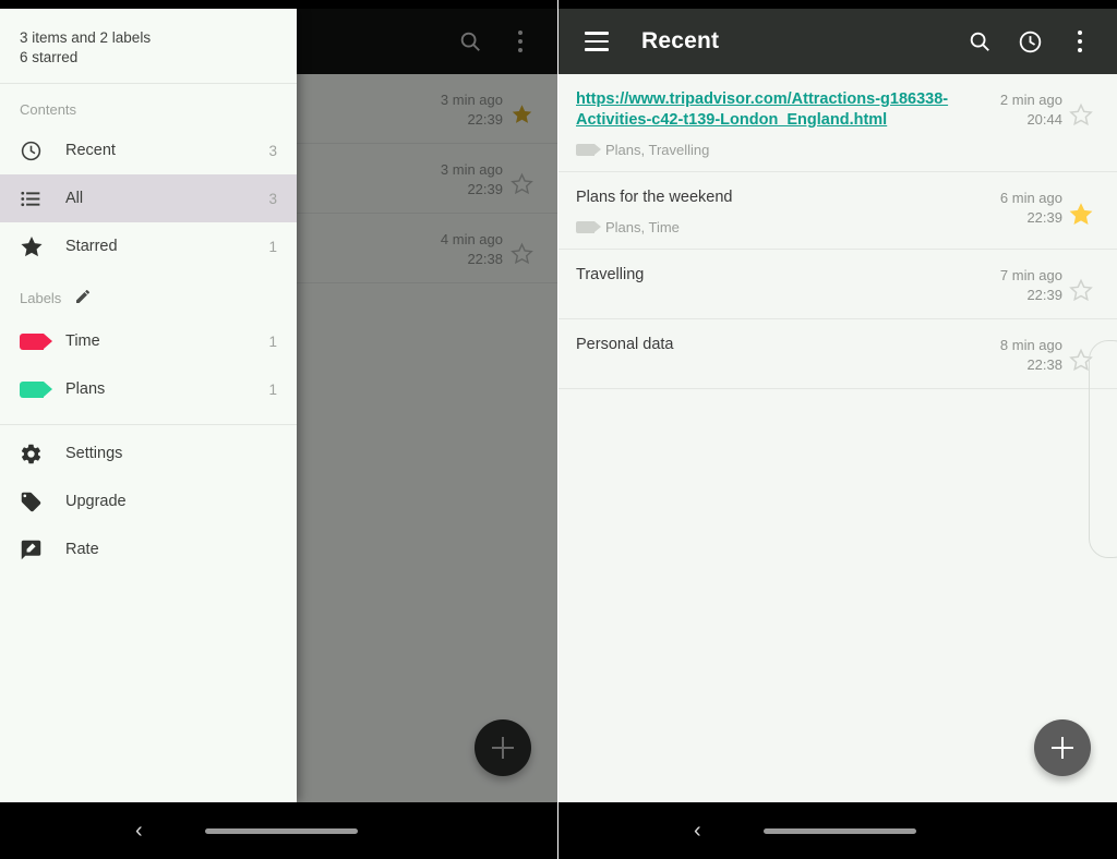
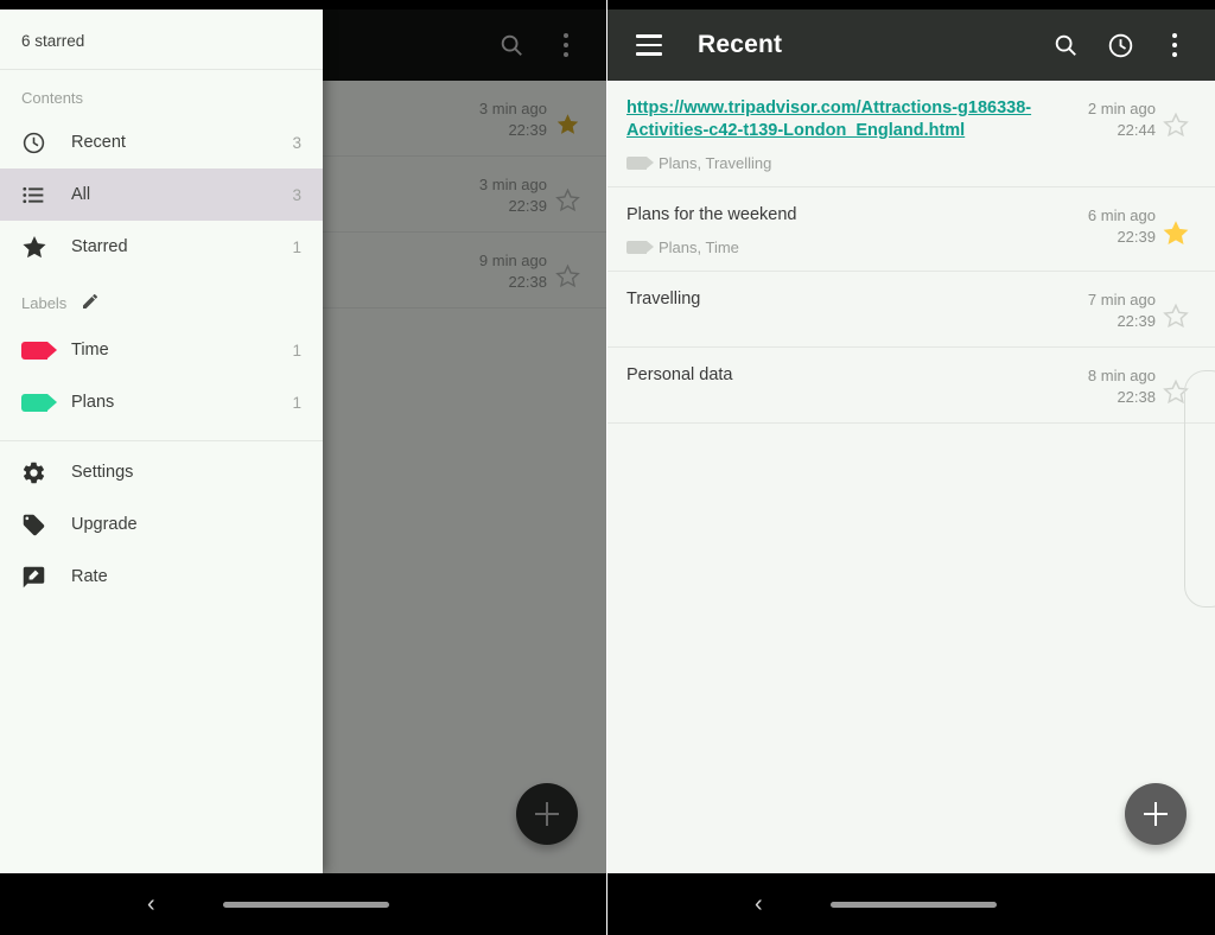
  3 min ago
  22:39
  3 min ago
  22:39
- 4 min ago
+ 9 min ago
  22:38
- 3 items and 2 labels
  6 starred
  Contents
  Recent
  3
  All
  3
  Starred
  1
  Labels
  Time
  1
  Plans
  1
  Settings
  Upgrade
  Rate
  ‹
  Recent
  https://www.tripadvisor.com/Attractions-g186338-Activities-c42-t139-London_England.html
  Plans, Travelling
  2 min ago
- 20:44
+ 22:44
  Plans for the weekend
  Plans, Time
  6 min ago
  22:39
  Travelling
  7 min ago
  22:39
  Personal data
  8 min ago
  22:38
  ‹
